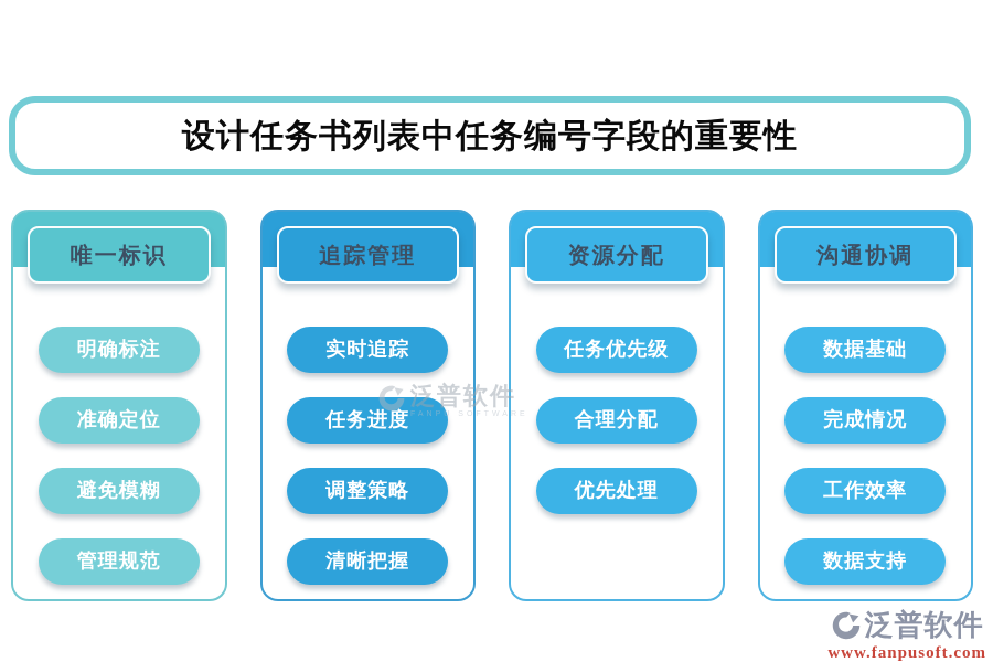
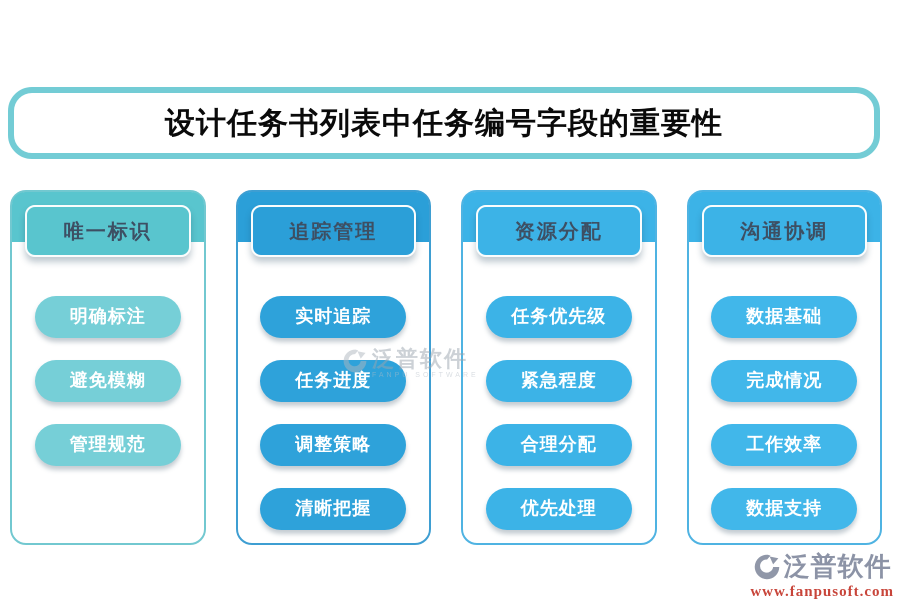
  设计任务书列表中任务编号字段的重要性
  唯一标识
  明确标注
- 准确定位
  避免模糊
  管理规范
  追踪管理
  实时追踪
  任务进度
  调整策略
  清晰把握
  资源分配
  任务优先级
+ 紧急程度
  合理分配
  优先处理
  沟通协调
  数据基础
  完成情况
  工作效率
  数据支持
  泛普软件
  泛普软件
  www.fanpusoft.com
